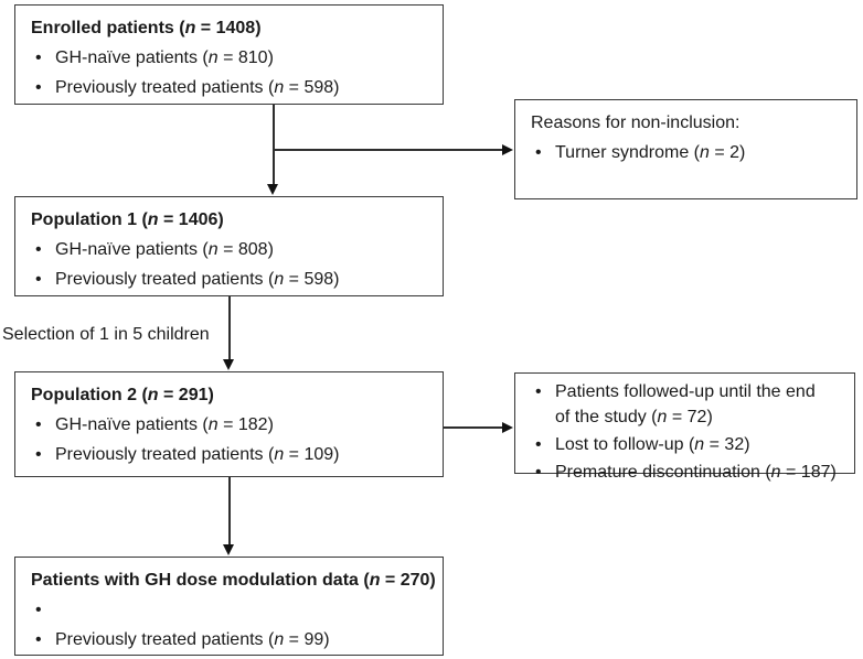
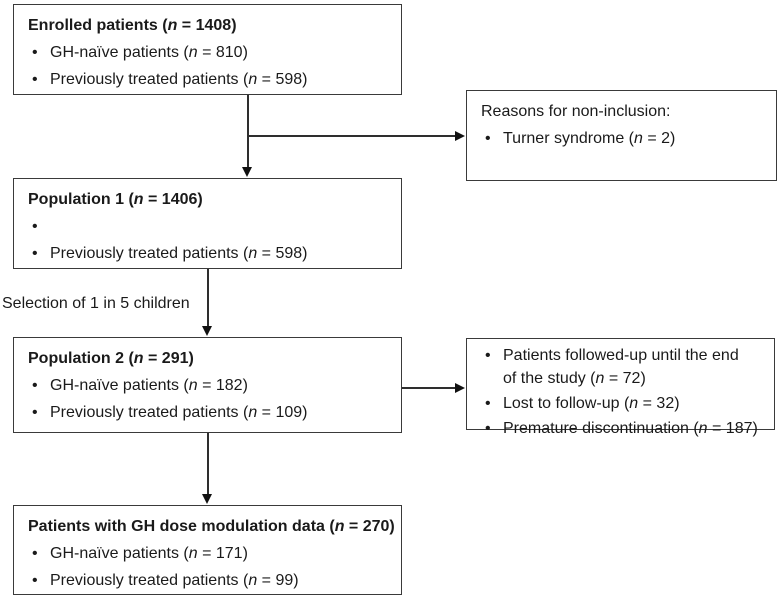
  Enrolled patients (n = 1408)
  •
  GH-naïve patients (n = 810)
  •
  Previously treated patients (n = 598)
  Reasons for non-inclusion:
  •
  Turner syndrome (n = 2)
  Population 1 (n = 1406)
  •
- GH-naïve patients (n = 808)
  •
  Previously treated patients (n = 598)
  Population 2 (n = 291)
  •
  GH-naïve patients (n = 182)
  •
  Previously treated patients (n = 109)
  •
  Patients followed-up until the end
  of the study (n = 72)
  •
  Lost to follow-up (n = 32)
  •
  Premature discontinuation (n = 187)
  Patients with GH dose modulation data (n = 270)
  •
+ GH-naïve patients (n = 171)
  •
  Previously treated patients (n = 99)
  Selection of 1 in 5 children
